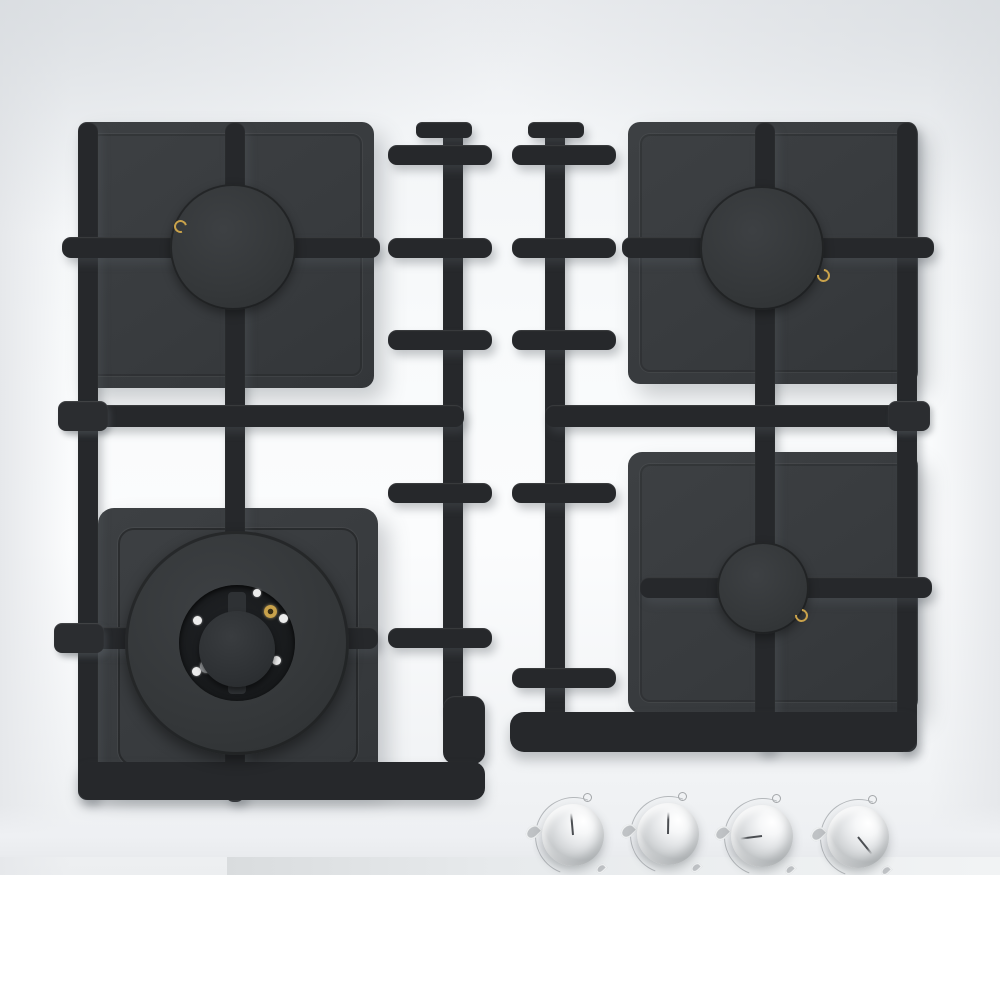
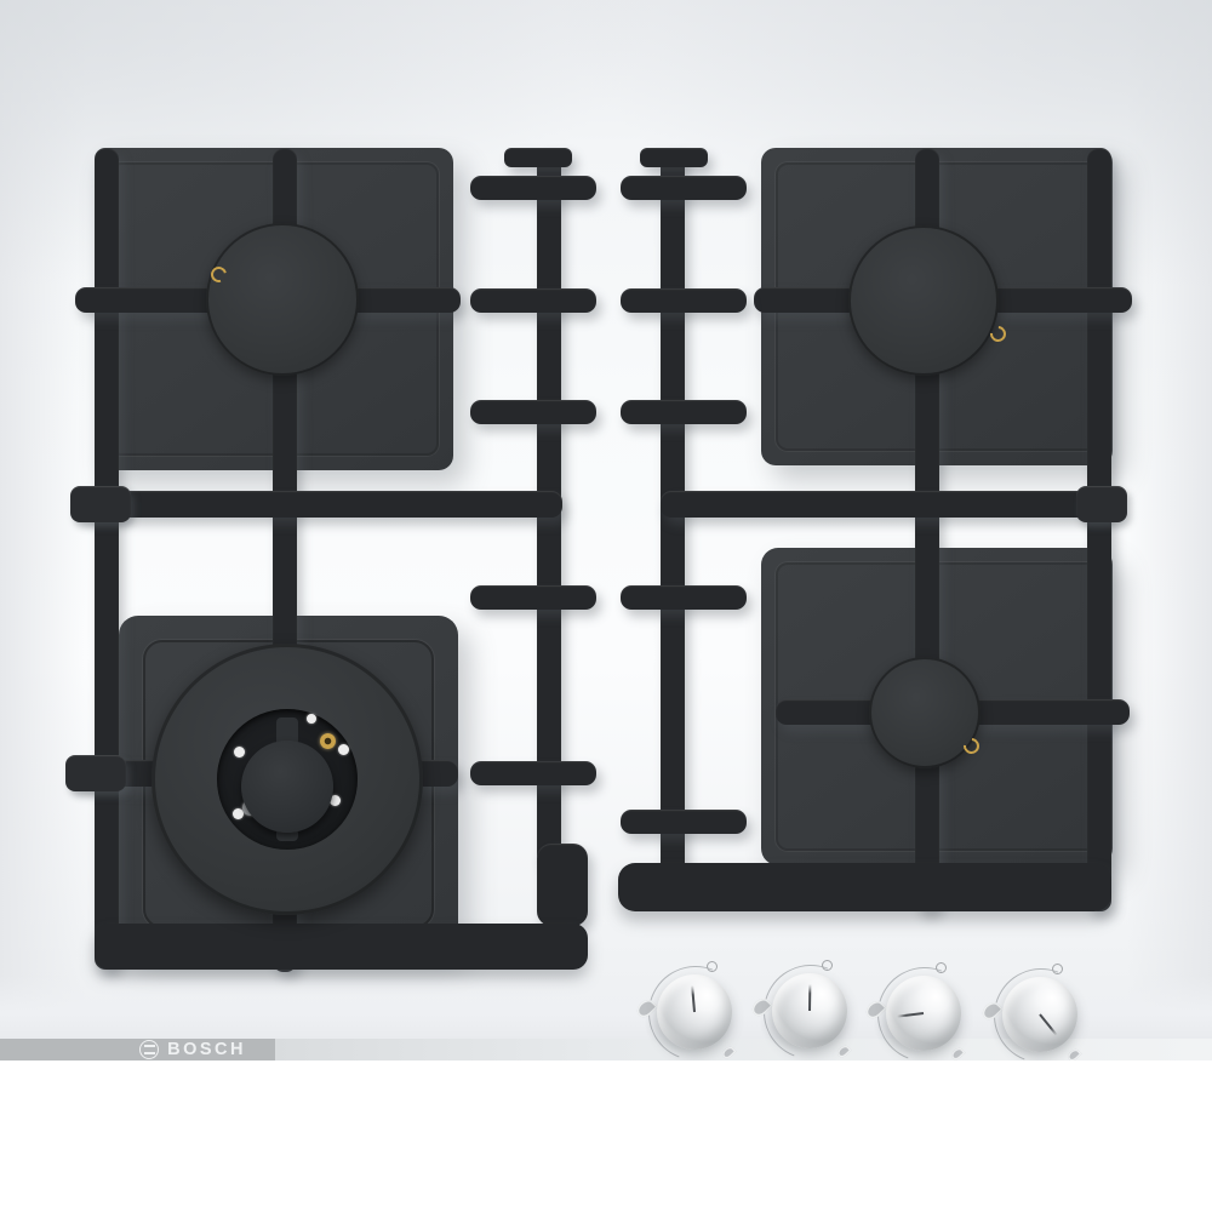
+ BOSCH
